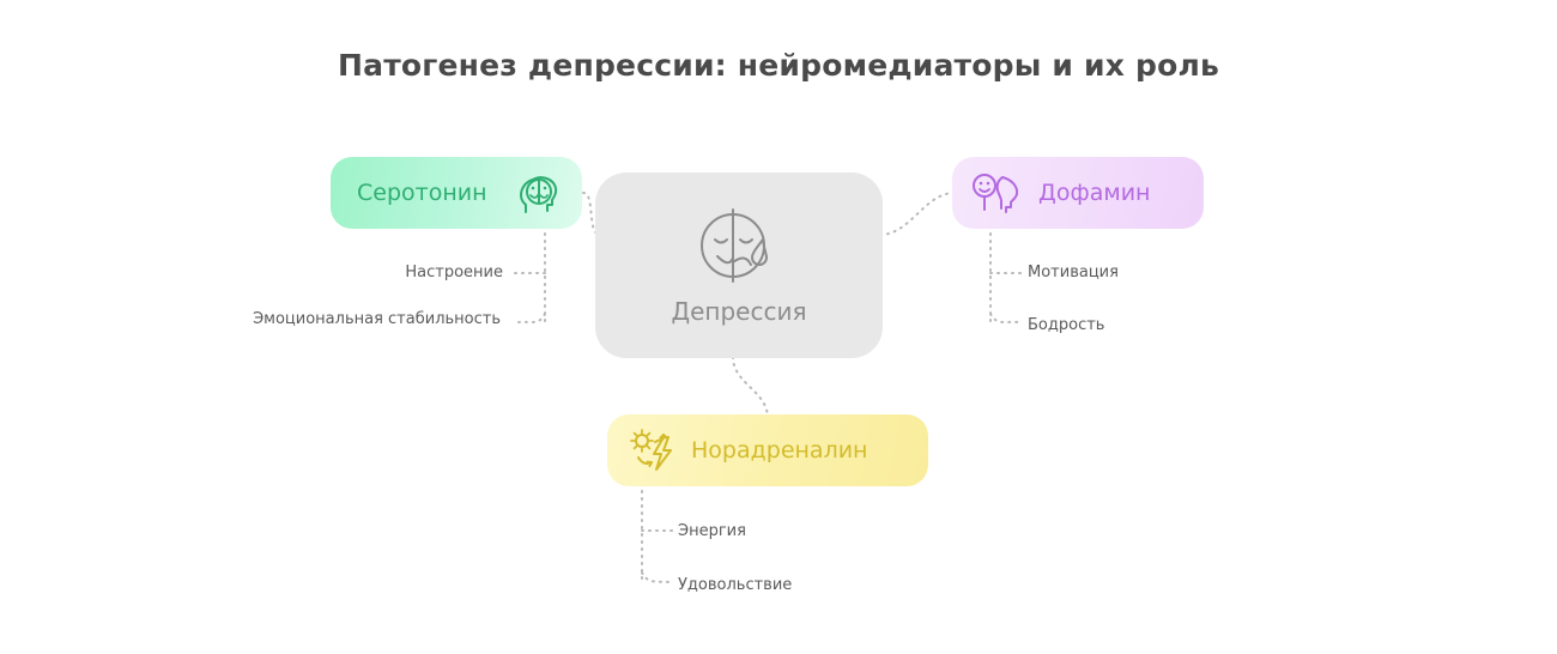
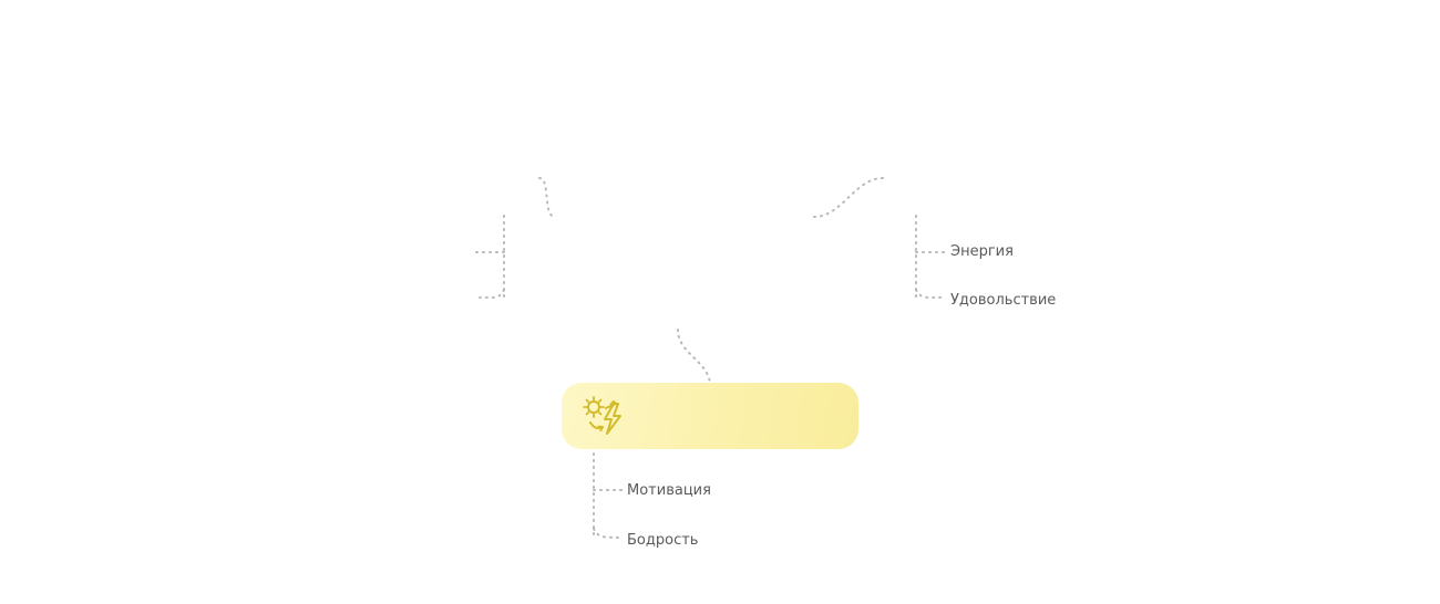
- Патогенез депрессии: нейромедиаторы и их роль
- Депрессия
- Серотонин
- Дофамин
- Норадреналин
- Настроение
- Эмоциональная стабильность
- Мотивация
+ Энергия
- Бодрость
+ Удовольствие
- Энергия
+ Мотивация
- Удовольствие
+ Бодрость
